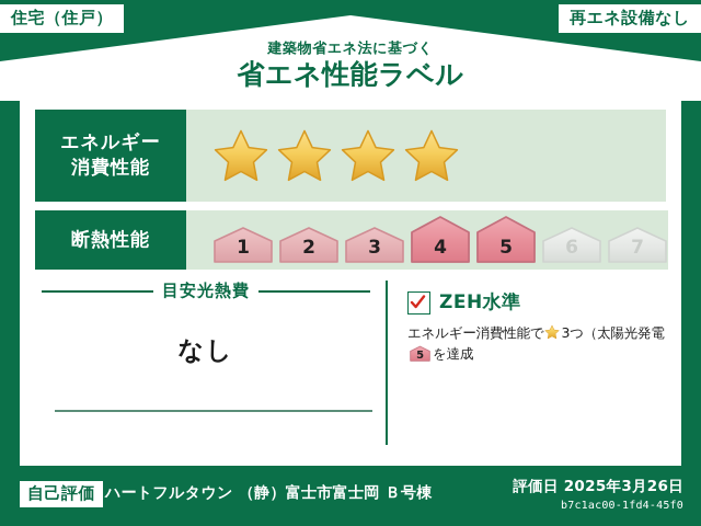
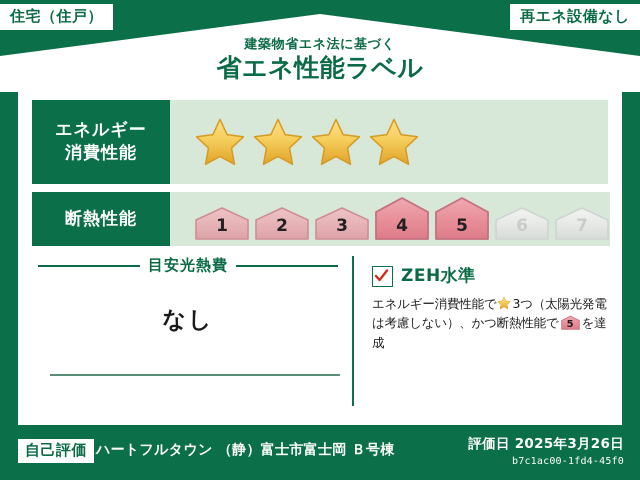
  住宅（住戸）
  再エネ設備なし
  建築物省エネ法に基づく
  省エネ性能ラベル
  エネルギー
  消費性能
  断熱性能
  1
  2
  3
  4
  5
  6
  7
  目安光熱費
  なし
  ZEH水準
  エネルギー消費性能で 3つ（太陽光発電
+ は考慮しない）、かつ断熱性能で
  5
  を達成
  自己評価
  ハートフルタウン （静）富士市富士岡 Ｂ号棟
  評価日 2025年3月26日
  b7c1ac00-1fd4-45f0
